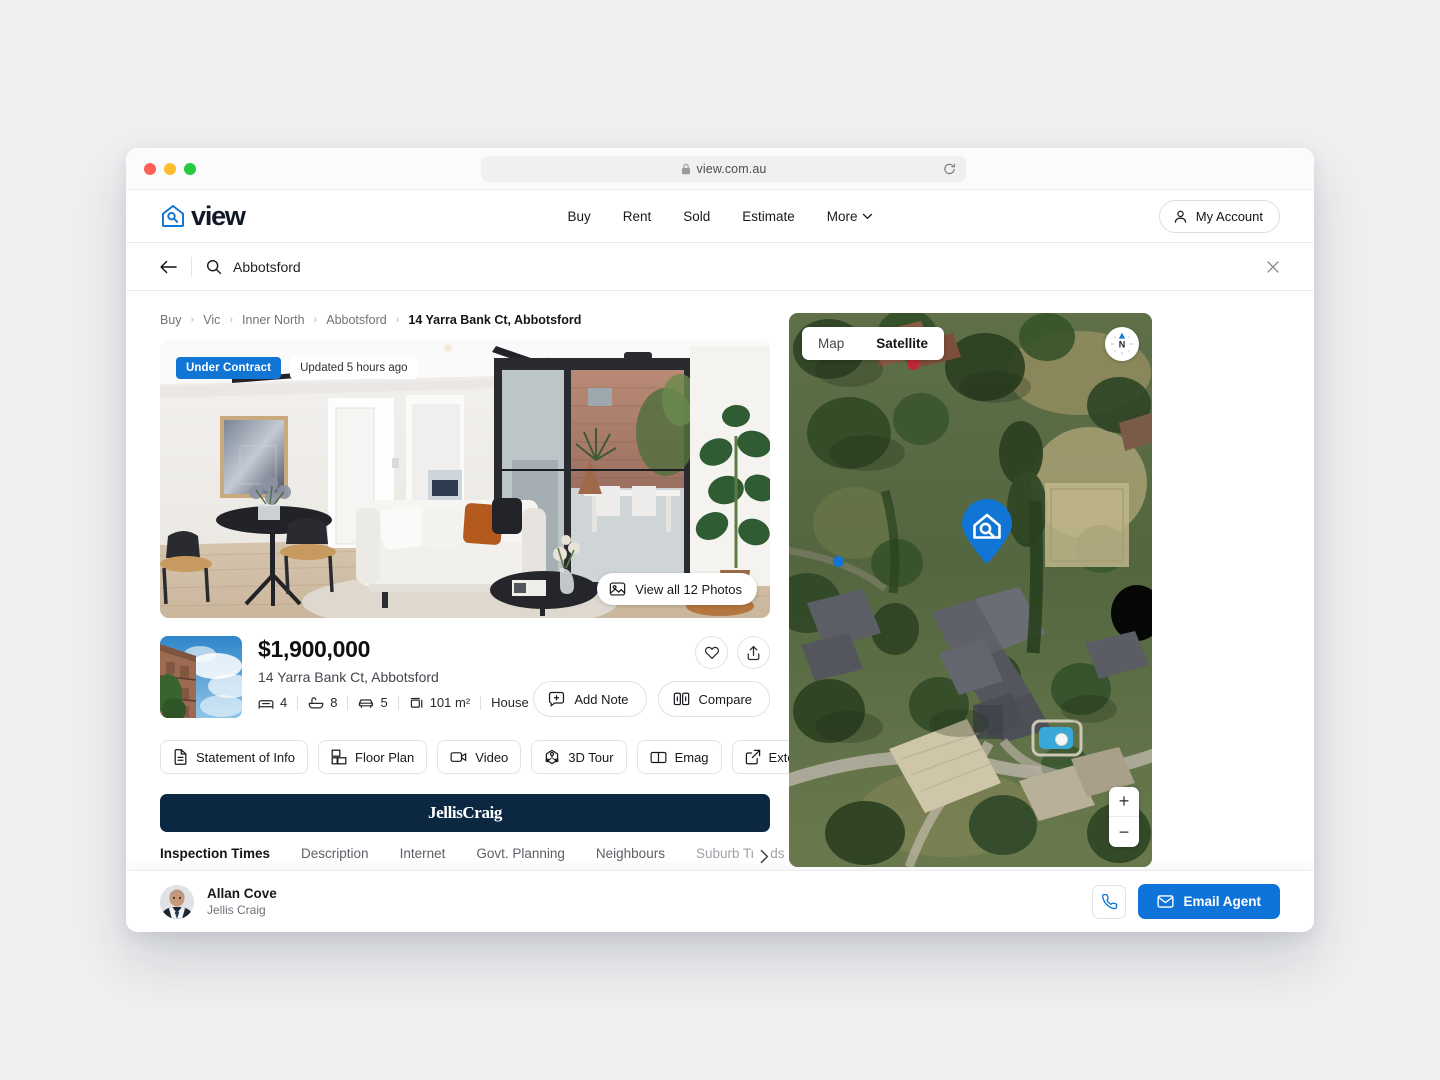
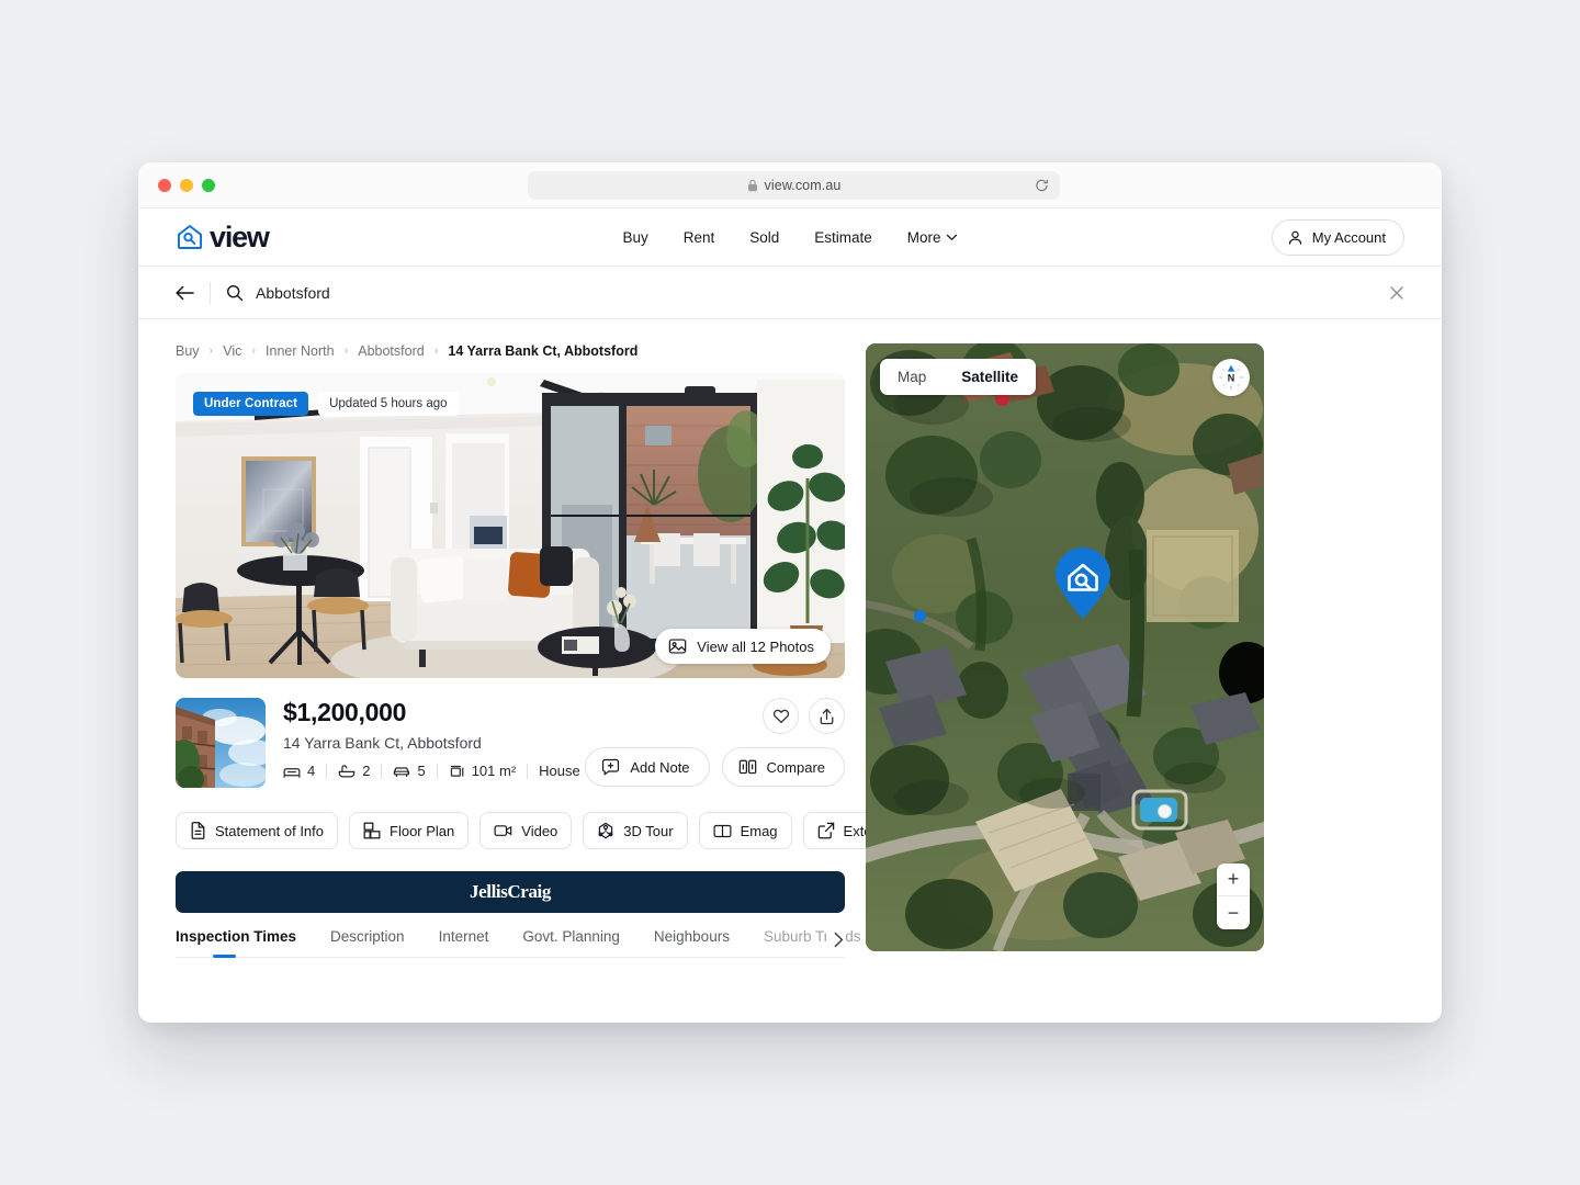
  view.com.au
  view
  Buy
  Rent
  Sold
  Estimate
  More
  My Account
  Abbotsford
  Buy
  ›
  Vic
  ›
  Inner North
  ›
  Abbotsford
  ›
  14 Yarra Bank Ct, Abbotsford
  Under Contract
  Updated 5 hours ago
  View all 12 Photos
- $1,900,000
+ $1,200,000
  14 Yarra Bank Ct, Abbotsford
  4
- 8
+ 2
  5
  101 m²
  House
  Add Note
  Compare
  Statement of Info
  Floor Plan
  Video
  3D Tour
  Emag
  JellisCraig
  Inspection Times
  Description
  Internet
  Govt. Planning
  Neighbours
  Suburb Tds
  Map
  Satellite
  N
  +
  −
- Allan Cove
- Jellis Craig
- Email Agent
